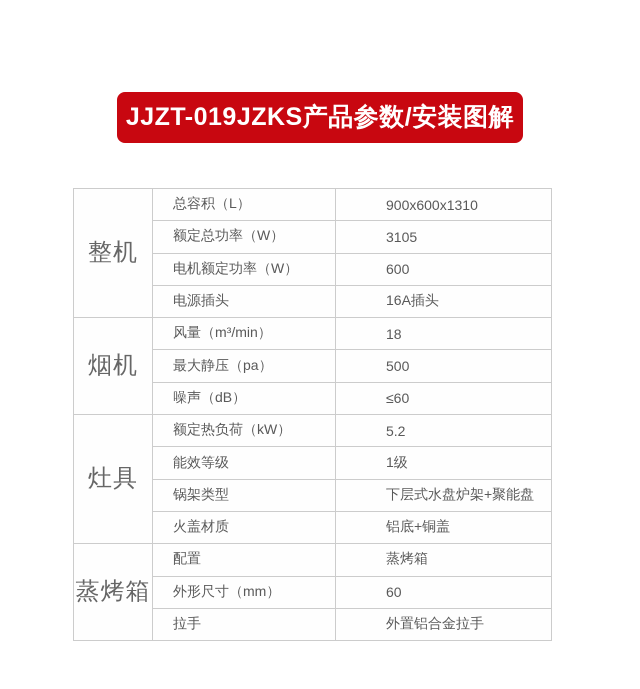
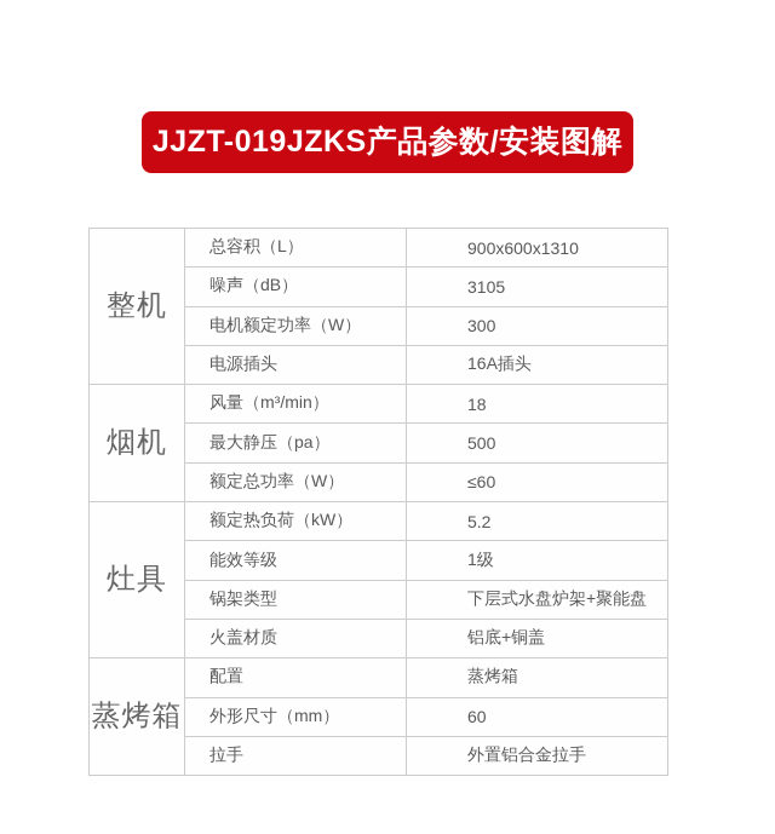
  JJZT-019JZKS产品参数/安装图解
  整机	总容积（L）	900x600x1310
- 额定总功率（W）	3105
+ 噪声（dB）	3105
- 电机额定功率（W）	600
+ 电机额定功率（W）	300
  电源插头	16A插头
  烟机	风量（m³/min）	18
  最大静压（pa）	500
- 噪声（dB）	≤60
+ 额定总功率（W）	≤60
  灶具	额定热负荷（kW）	5.2
  能效等级	1级
  锅架类型	下层式水盘炉架+聚能盘
  火盖材质	铝底+铜盖
  蒸烤箱	配置	蒸烤箱
  外形尺寸（mm）	60
  拉手	外置铝合金拉手
